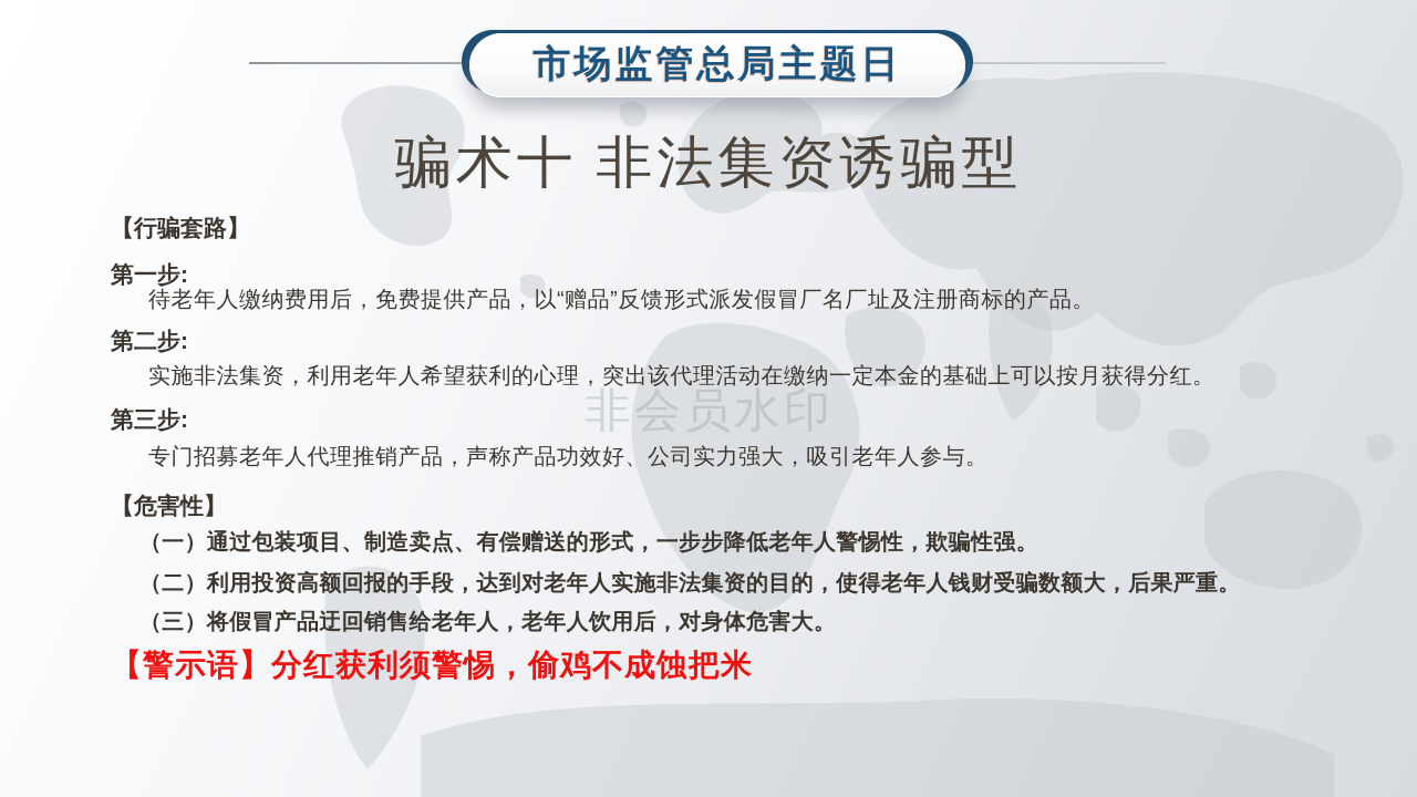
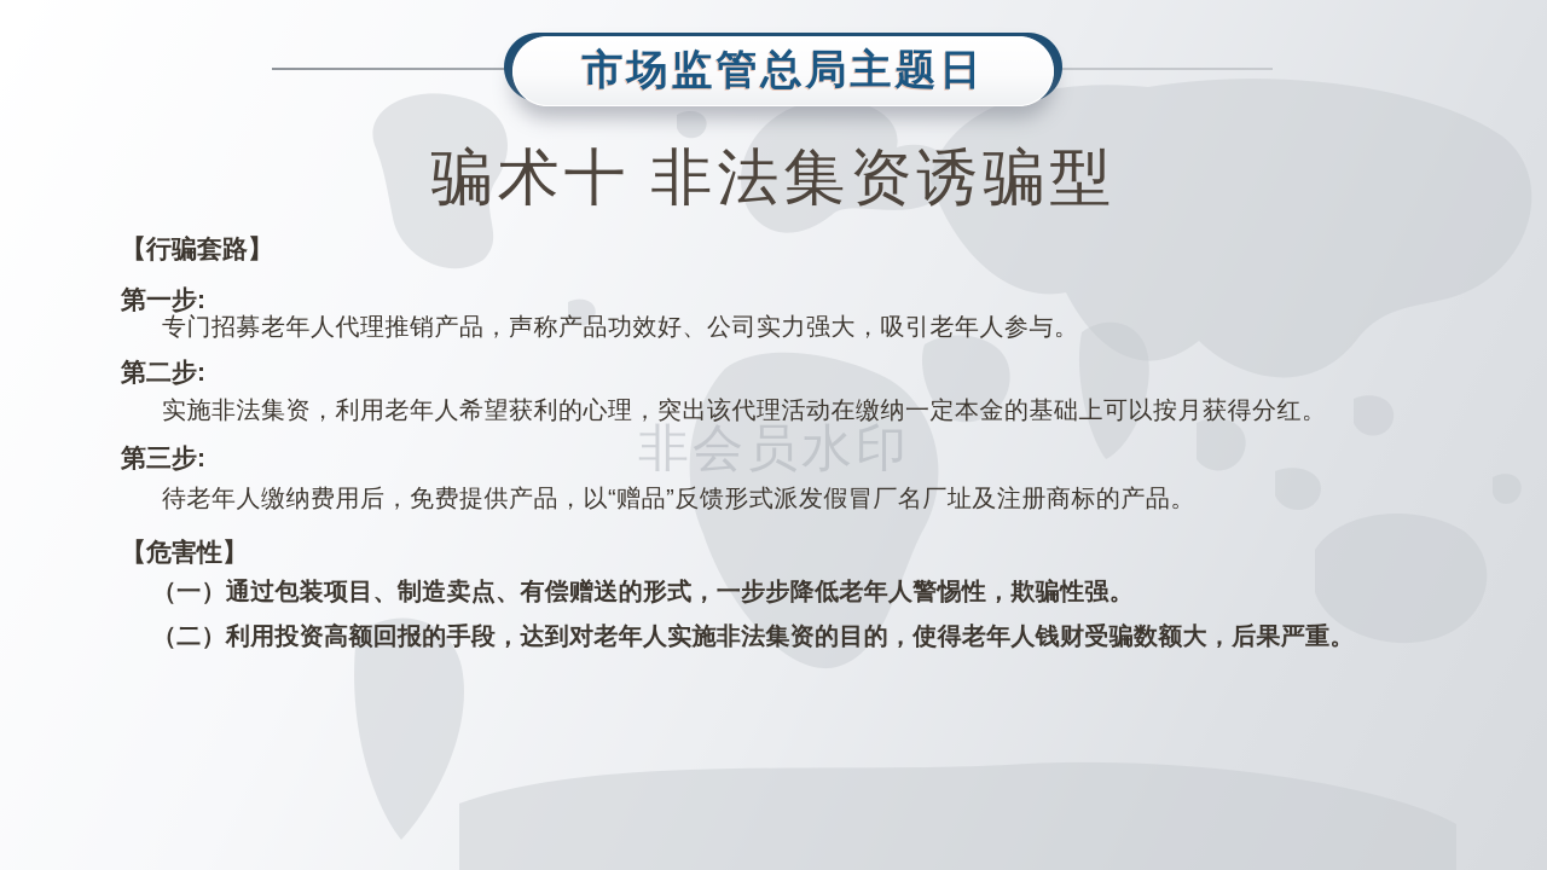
  市场监管总局主题日
  骗术十 非法集资诱骗型
  非会员水印
  【行骗套路】
  第一步:
- 待老年人缴纳费用后，免费提供产品，以“赠品”反馈形式派发假冒厂名厂址及注册商标的产品。
+ 专门招募老年人代理推销产品，声称产品功效好、公司实力强大，吸引老年人参与。
  第二步:
  实施非法集资，利用老年人希望获利的心理，突出该代理活动在缴纳一定本金的基础上可以按月获得分红。
  第三步:
- 专门招募老年人代理推销产品，声称产品功效好、公司实力强大，吸引老年人参与。
+ 待老年人缴纳费用后，免费提供产品，以“赠品”反馈形式派发假冒厂名厂址及注册商标的产品。
  【危害性】
  （一）通过包装项目、制造卖点、有偿赠送的形式，一步步降低老年人警惕性，欺骗性强。
  （二）利用投资高额回报的手段，达到对老年人实施非法集资的目的，使得老年人钱财受骗数额大，后果严重。
- （三）将假冒产品迂回销售给老年人，老年人饮用后，对身体危害大。
- 【警示语】分红获利须警惕，偷鸡不成蚀把米
